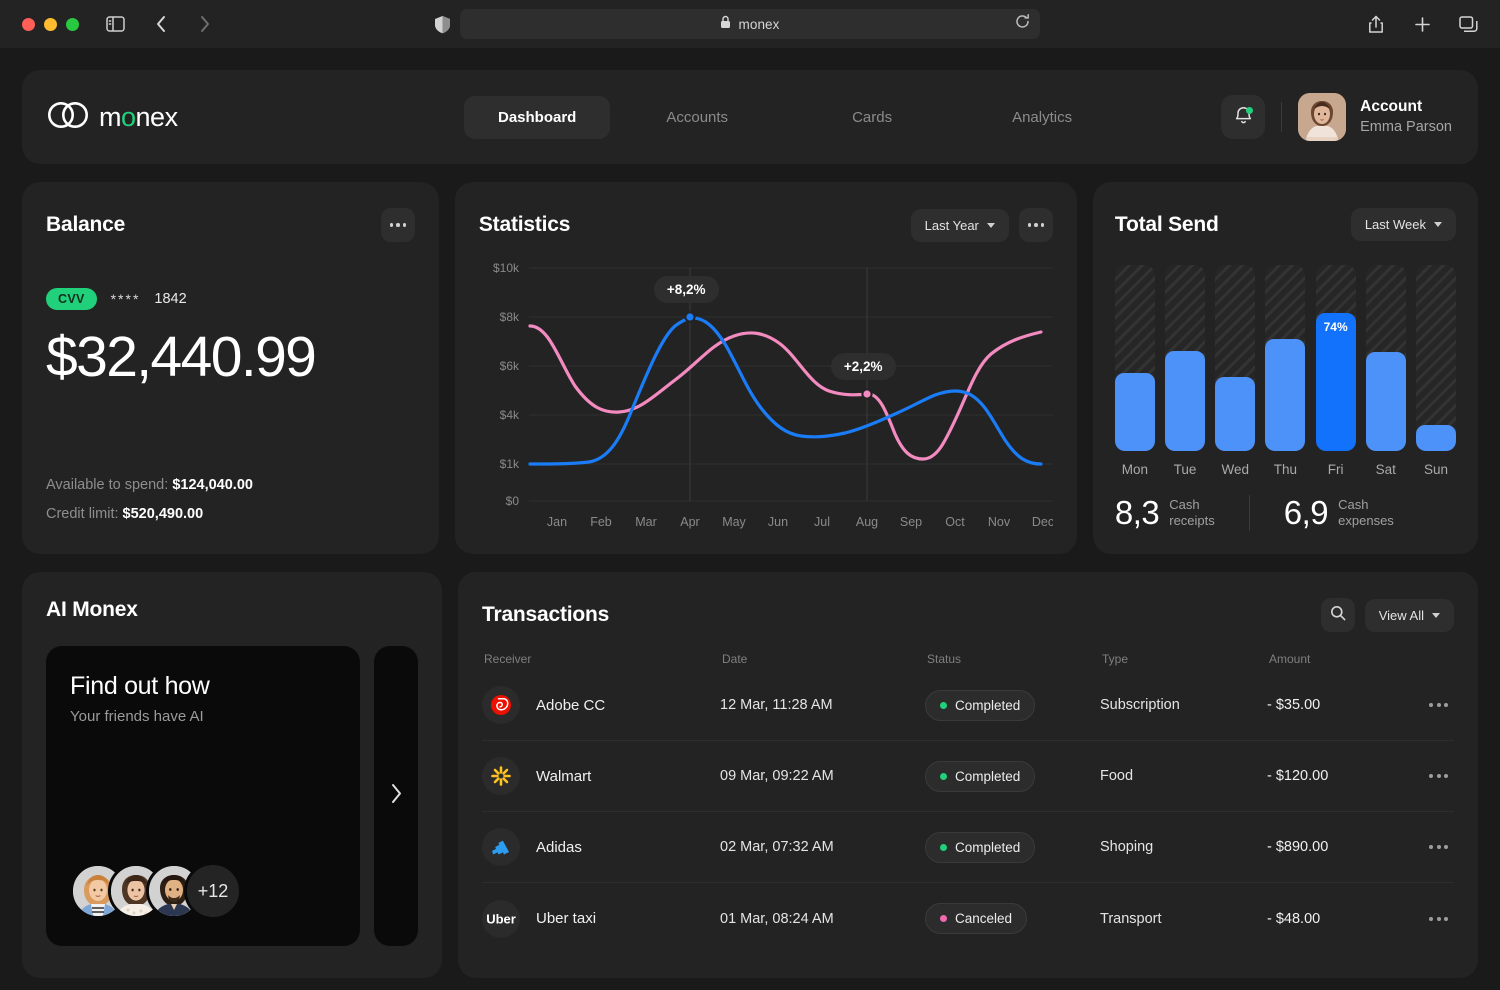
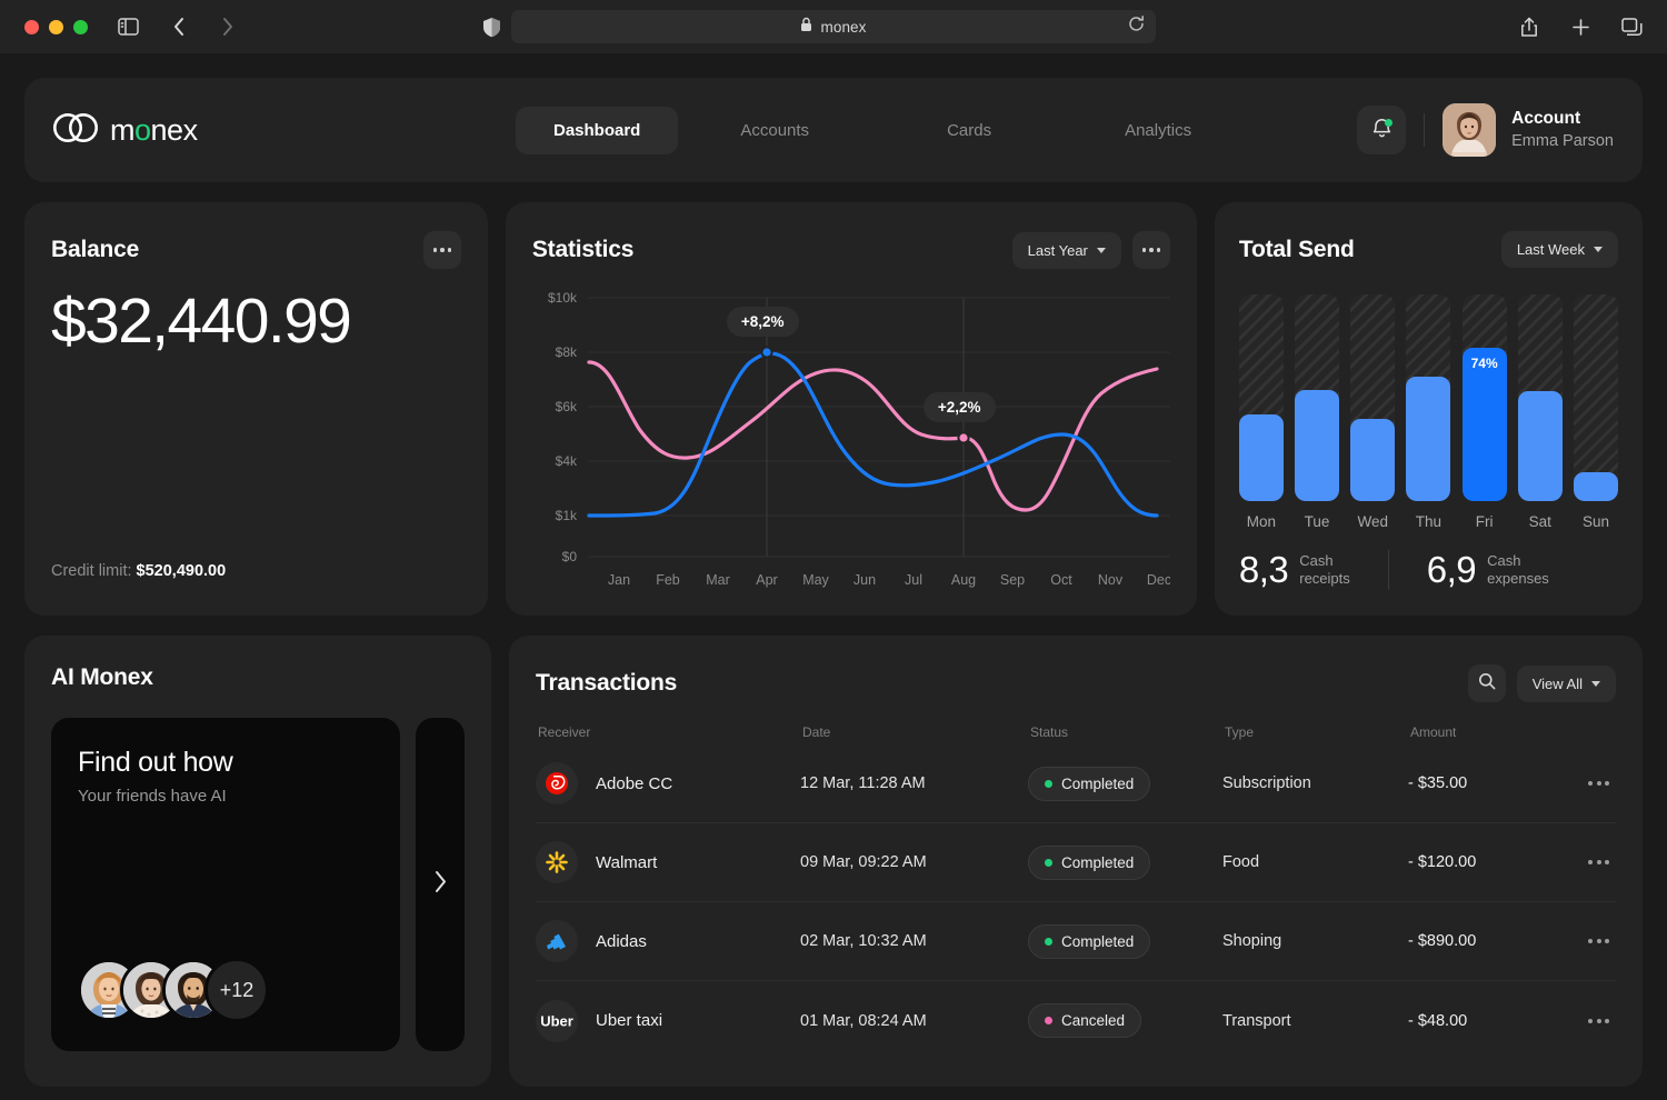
  monex
  monex
  Dashboard
  Accounts
  Cards
  Analytics
  Account
  Emma Parson
  Balance
- CVV
- ****
- 1842
  $32,440.99
- Available to spend: $124,040.00
  Credit limit: $520,490.00
  Statistics
  Last Year
  $10k
  $8k
  $6k
  $4k
  $1k
  $0
  Jan
  Feb
  Mar
  Apr
  May
  Jun
  Jul
  Aug
  Sep
  Oct
  Nov
  Dec
  +8,2%
  +2,2%
  Total Send
  Last Week
  74%
  Mon
  Tue
  Wed
  Thu
  Fri
  Sat
  Sun
  8,3
  Cash
  receipts
  6,9
  Cash
  expenses
  AI Monex
  Find out how
  Your friends have AI
  +12
  Transactions
  View All
  Receiver
  Date
  Status
  Type
  Amount
  Adobe CC
  12 Mar, 11:28 AM
  Completed
  Subscription
  - $35.00
  Walmart
  09 Mar, 09:22 AM
  Completed
  Food
  - $120.00
  Adidas
- 02 Mar, 07:32 AM
+ 02 Mar, 10:32 AM
  Completed
  Shoping
  - $890.00
  Uber
  Uber taxi
  01 Mar, 08:24 AM
  Canceled
  Transport
  - $48.00
